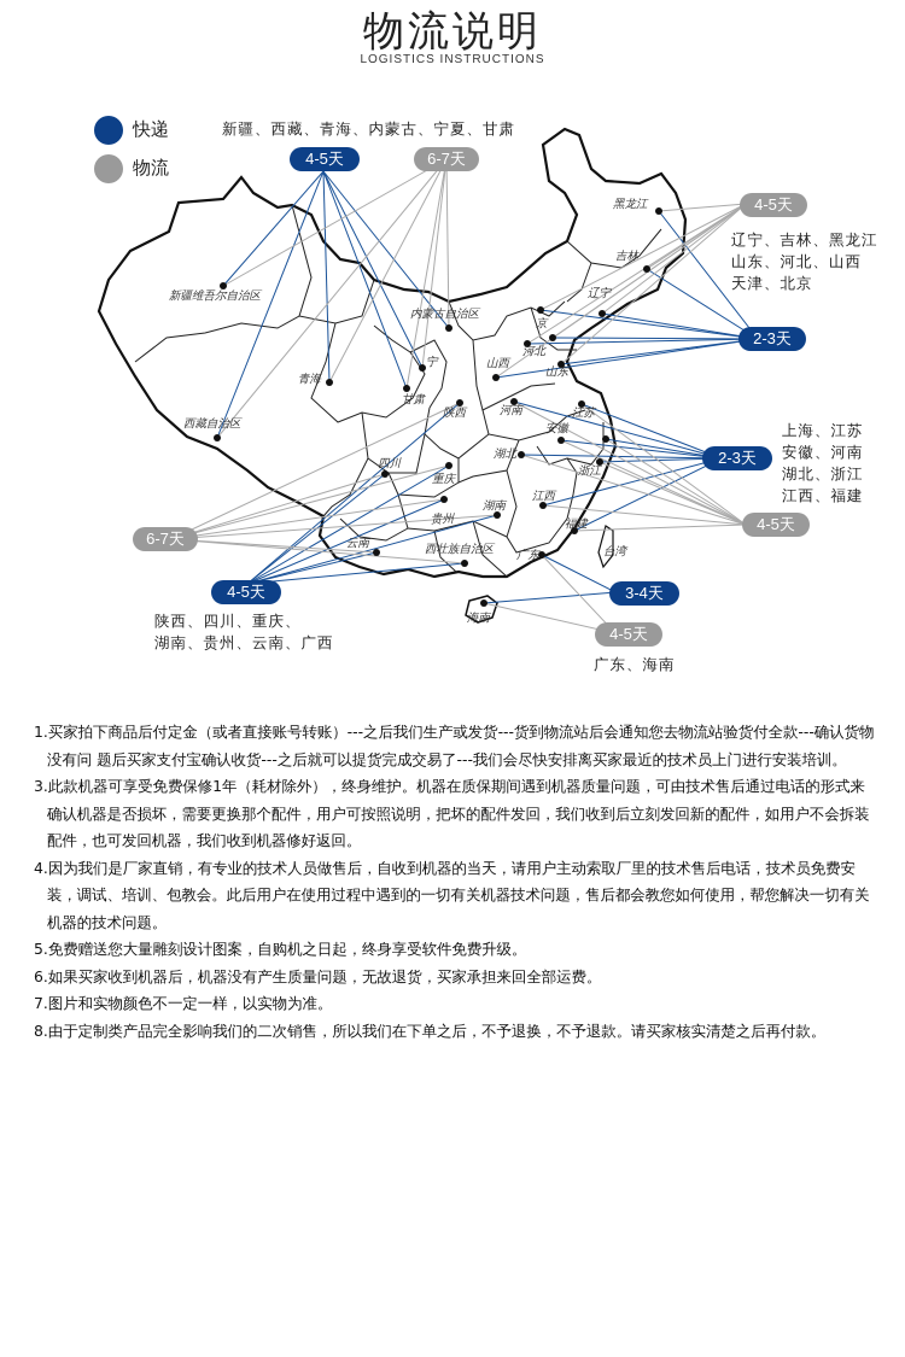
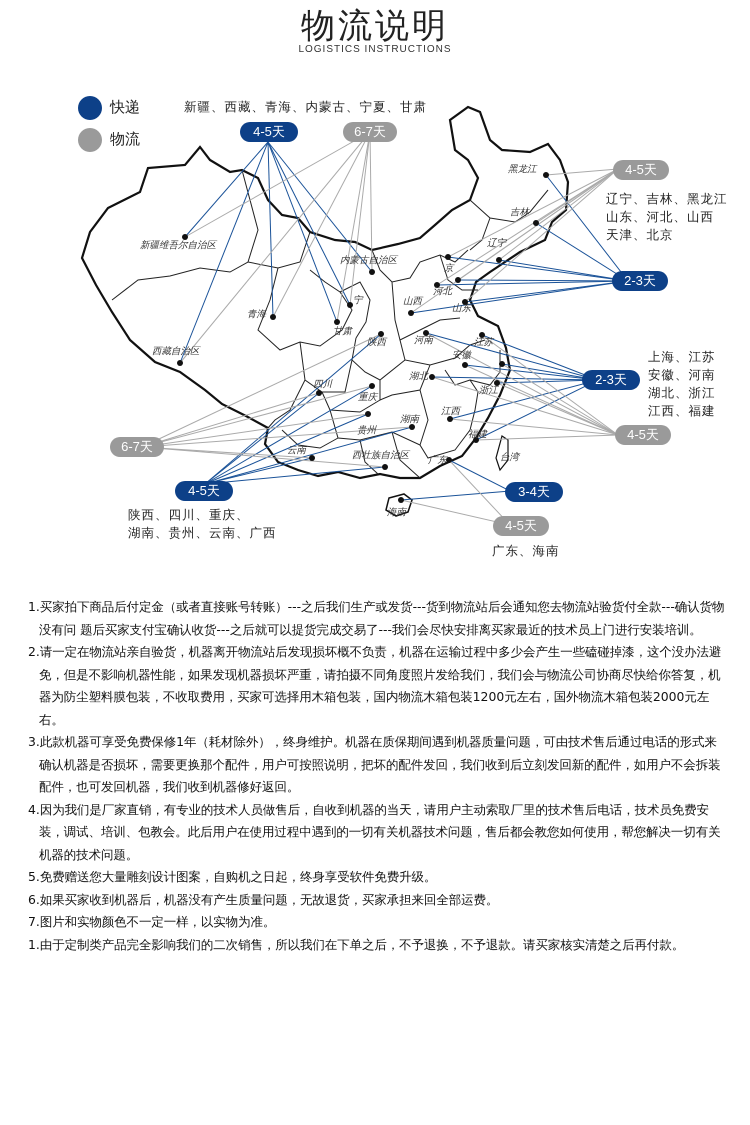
  物流说明
  LOGISTICS INSTRUCTIONS
  快递
  物流
  新疆维吾尔自治区
  西藏自治区
  青海
  甘肃
  宁
  内蒙古自治区
  陕西
  黑龙江
  吉林
  辽宁
  京
  河北
  山西
  山东
  河南
  江苏
  安徽
  湖北
  浙江
  四川
  重庆
  江西
  湖南
  贵州
  福建
  云南
  西壮族自治区
  广东
  台湾
  海南
  新疆、西藏、青海、内蒙古、宁夏、甘肃
  4-5天
  6-7天
  4-5天
  辽宁、吉林、黑龙江
  山东、河北、山西
  天津、北京
  2-3天
  2-3天
  上海、江苏
  安徽、河南
  湖北、浙江
  江西、福建
  4-5天
  6-7天
  4-5天
  陕西、四川、重庆、
  湖南、贵州、云南、广西
  3-4天
  4-5天
  广东、海南
  1.买家拍下商品后付定金（或者直接账号转账）---之后我们生产或发货---货到物流站后会通知您去物流站验货付全款---确认货物没有问 题后买家支付宝确认收货---之后就可以提货完成交易了---我们会尽快安排离买家最近的技术员上门进行安装培训。
+ 2.请一定在物流站亲自验货，机器离开物流站后发现损坏概不负责，机器在运输过程中多少会产生一些磕碰掉漆，这个没办法避免，但是不影响机器性能，如果发现机器损坏严重，请拍摄不同角度照片发给我们，我们会与物流公司协商尽快给你答复，机器为防尘塑料膜包装，不收取费用，买家可选择用木箱包装，国内物流木箱包装1200元左右，国外物流木箱包装2000元左右。
  3.此款机器可享受免费保修1年（耗材除外），终身维护。机器在质保期间遇到机器质量问题，可由技术售后通过电话的形式来确认机器是否损坏，需要更换那个配件，用户可按照说明，把坏的配件发回，我们收到后立刻发回新的配件，如用户不会拆装配件，也可发回机器，我们收到机器修好返回。
  4.因为我们是厂家直销，有专业的技术人员做售后，自收到机器的当天，请用户主动索取厂里的技术售后电话，技术员免费安装，调试、培训、包教会。此后用户在使用过程中遇到的一切有关机器技术问题，售后都会教您如何使用，帮您解决一切有关机器的技术问题。
  5.免费赠送您大量雕刻设计图案，自购机之日起，终身享受软件免费升级。
  6.如果买家收到机器后，机器没有产生质量问题，无故退货，买家承担来回全部运费。
  7.图片和实物颜色不一定一样，以实物为准。
- 8.由于定制类产品完全影响我们的二次销售，所以我们在下单之后，不予退换，不予退款。请买家核实清楚之后再付款。
+ 1.由于定制类产品完全影响我们的二次销售，所以我们在下单之后，不予退换，不予退款。请买家核实清楚之后再付款。
